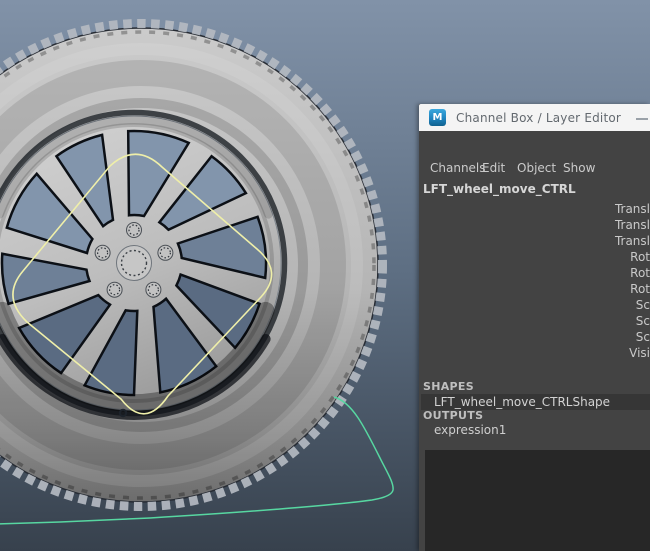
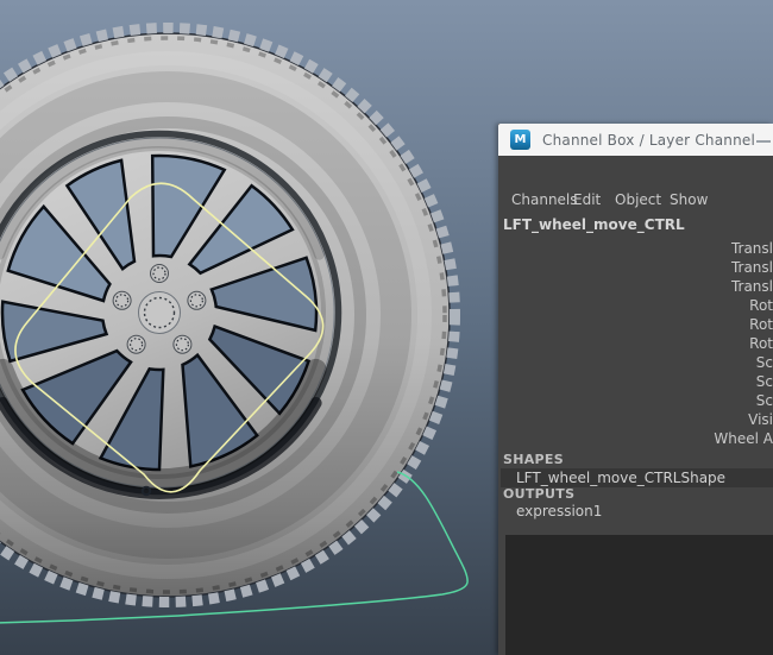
  M
- Channel Box / Layer Editor
+ Channel Box / Layer Channel
  Channels
  Edit
  Object
  Show
  LFT_wheel_move_CTRL
  Transl
  Transl
  Transl
  Rot
  Rot
  Rot
  Sc
  Sc
  Sc
  Visi
+ Wheel A
  SHAPES
  LFT_wheel_move_CTRLShape
  OUTPUTS
  expression1
